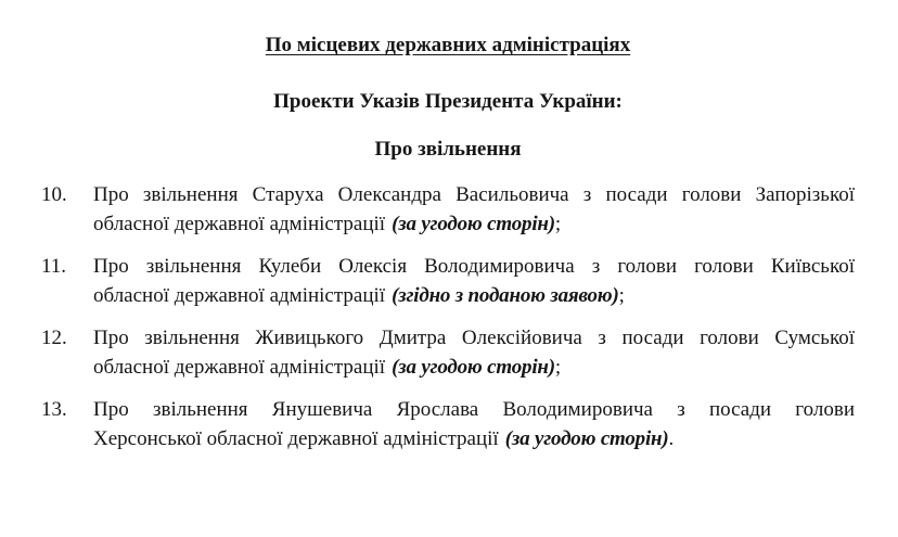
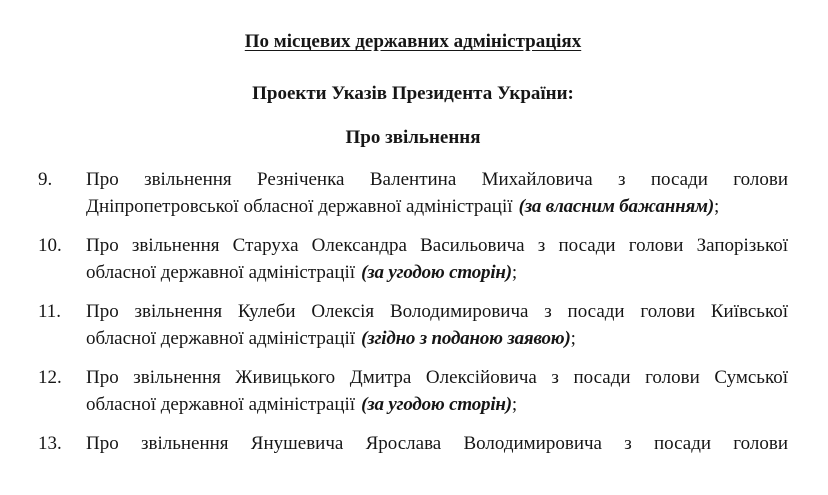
  По місцевих державних адміністраціях
  Проекти Указів Президента України:
  Про звільнення
+ 9.
+ Про звільнення Резніченка Валентина Михайловича з посади голови
+ Дніпропетровської обласної державної адміністрації (за власним бажанням);
  10.
  Про звільнення Старуха Олександра Васильовича з посади голови Запорізької
  обласної державної адміністрації (за угодою сторін);
  11.
- Про звільнення Кулеби Олексія Володимировича з голови голови Київської
+ Про звільнення Кулеби Олексія Володимировича з посади голови Київської
  обласної державної адміністрації (згідно з поданою заявою);
  12.
  Про звільнення Живицького Дмитра Олексійовича з посади голови Сумської
  обласної державної адміністрації (за угодою сторін);
  13.
  Про звільнення Янушевича Ярослава Володимировича з посади голови
- Херсонської обласної державної адміністрації (за угодою сторін).
